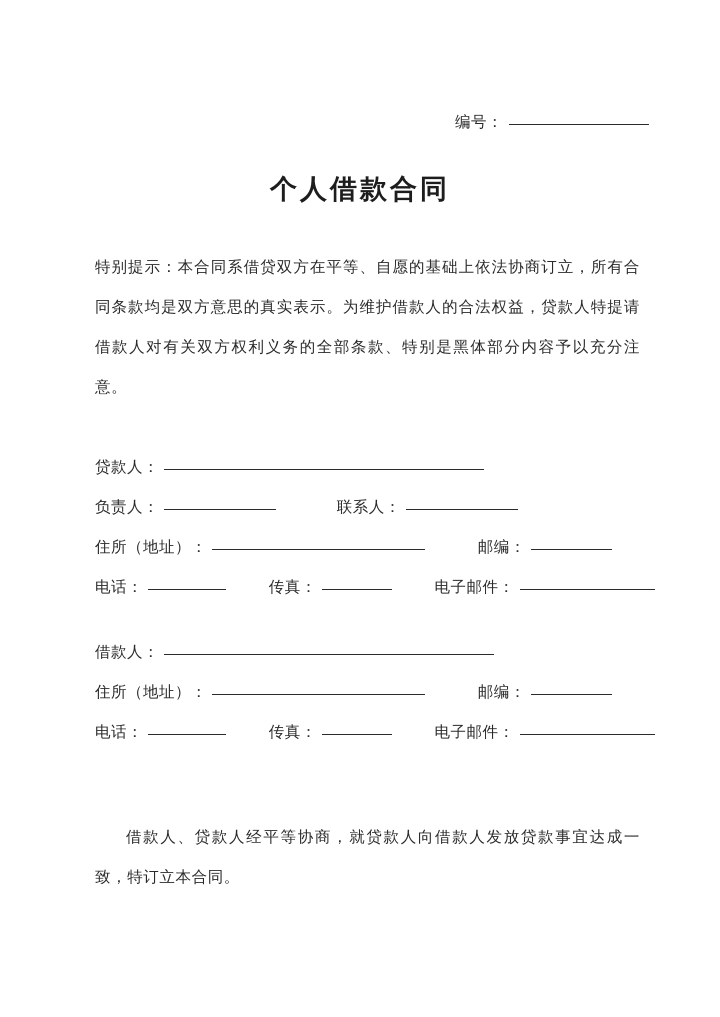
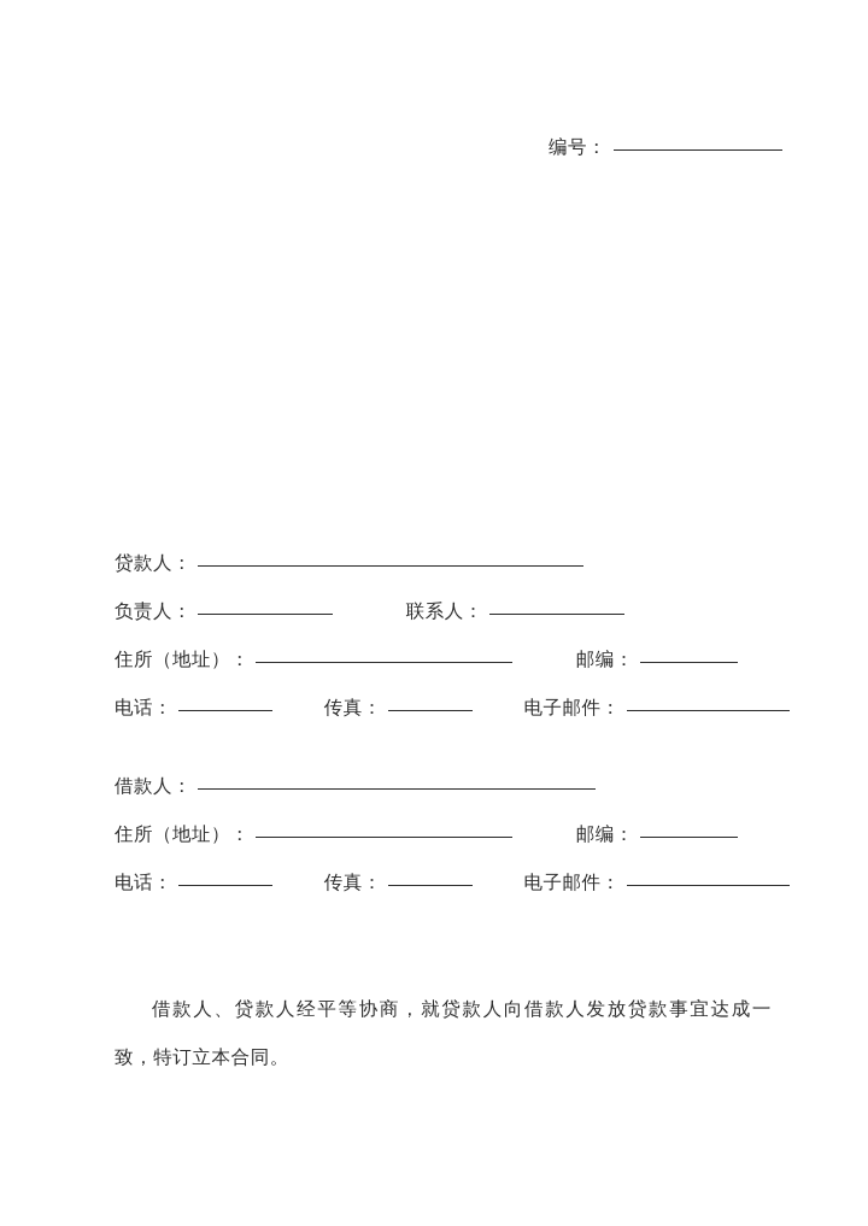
  编号：
- 个人借款合同
- 特别提示：本合同系借贷双方在平等、自愿的基础上依法协商订立，所有合同条款均是双方意思的真实表示。为维护借款人的合法权益，贷款人特提请借款人对有关双方权利义务的全部条款、特别是黑体部分内容予以充分注意。
  贷款人：
  负责人： 联系人：
  住所（地址）： 邮编：
  电话： 传真： 电子邮件：
  借款人：
  住所（地址）： 邮编：
  电话： 传真： 电子邮件：
  借款人、贷款人经平等协商，就贷款人向借款人发放贷款事宜达成一致，特订立本合同。
